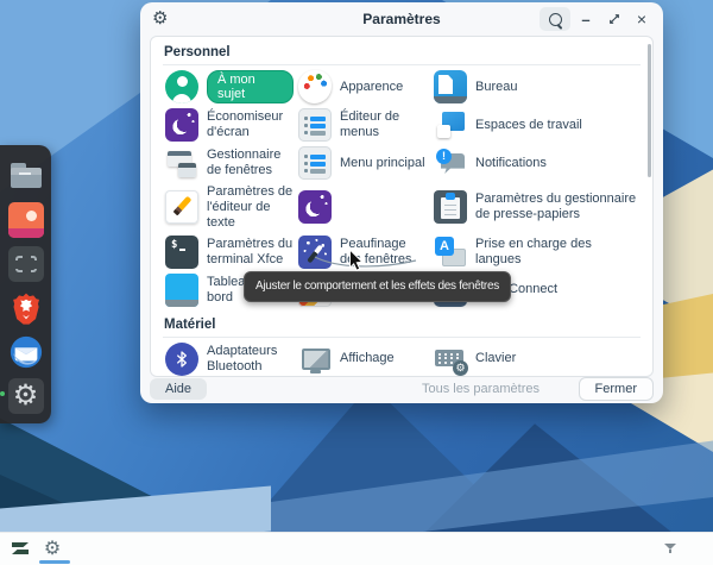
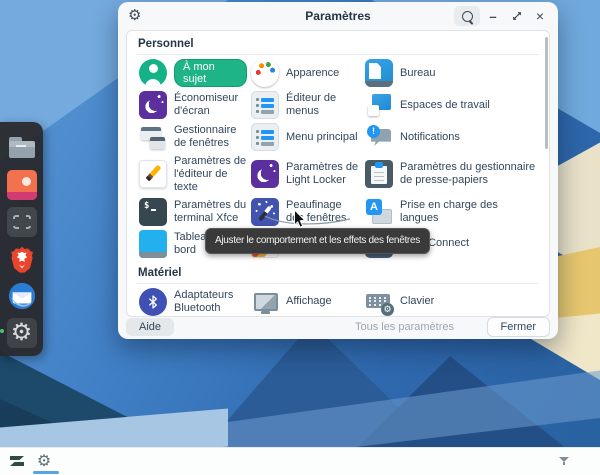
  ⚙
  ⚙
  Paramètres
  –
  ×
  Personnel
  À mon sujet
  Apparence
  Bureau
  Économiseur d'écran
  Éditeur de menus
  Espaces de travail
  Gestionnaire de fenêtres
  Menu principal
  Notifications
  Paramètres de l'éditeur de texte
+ Paramètres de Light Locker
  Paramètres du gestionnaire de presse-papiers
  Paramètres du terminal Xfce
  Peaufinage d fenêtres
  Prise en charge des langues
  Tablea bord
  Matériel
  Adaptateurs Bluetooth
  Affichage
  Clavier
  Aide
  Tous les paramètres
  Fermer
  Ajuster le comportement et les effets des fenêtres
  ⚙
